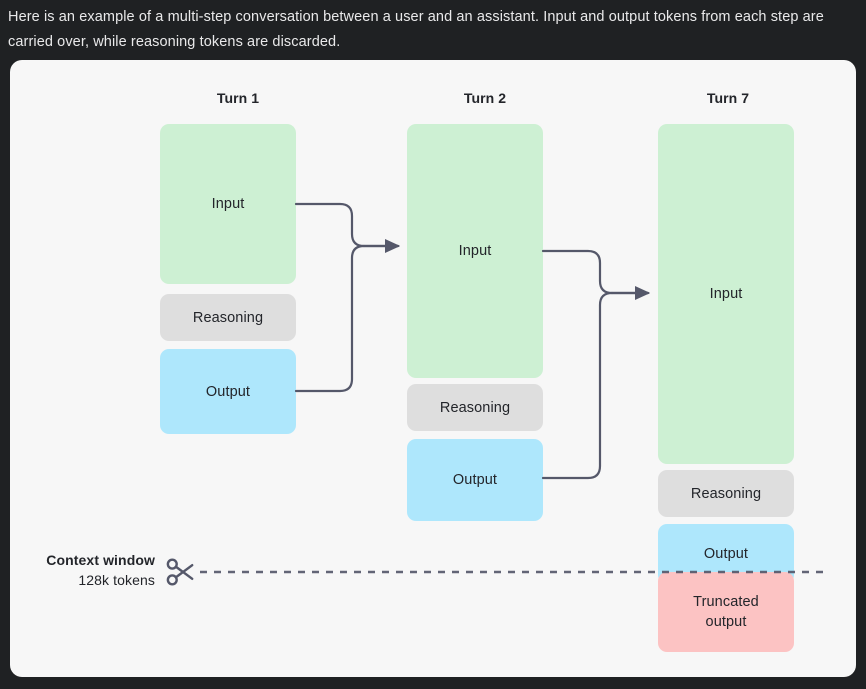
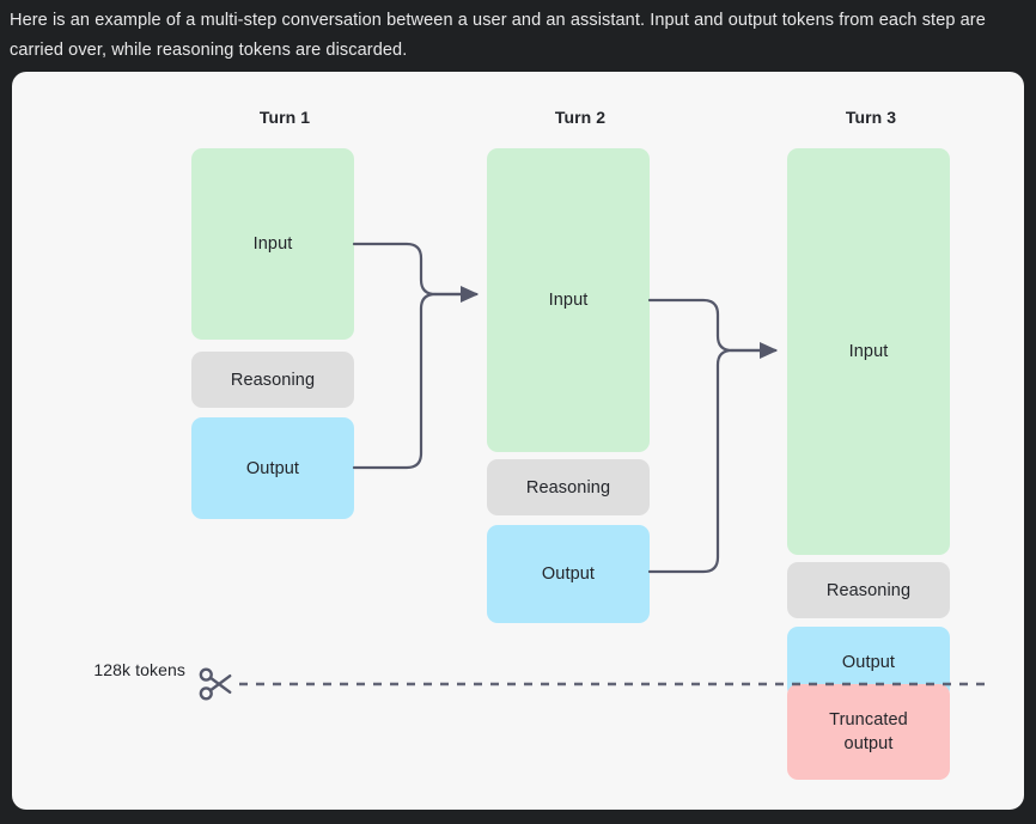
  Here is an example of a multi-step conversation between a user and an assistant. Input and output tokens from each step are carried over, while reasoning tokens are discarded.
  Turn 1
  Turn 2
- Turn 7
+ Turn 3
  Input
  Reasoning
  Output
  Input
  Reasoning
  Output
  Input
  Reasoning
  Output
  Truncated output
- Context window
  128k tokens
